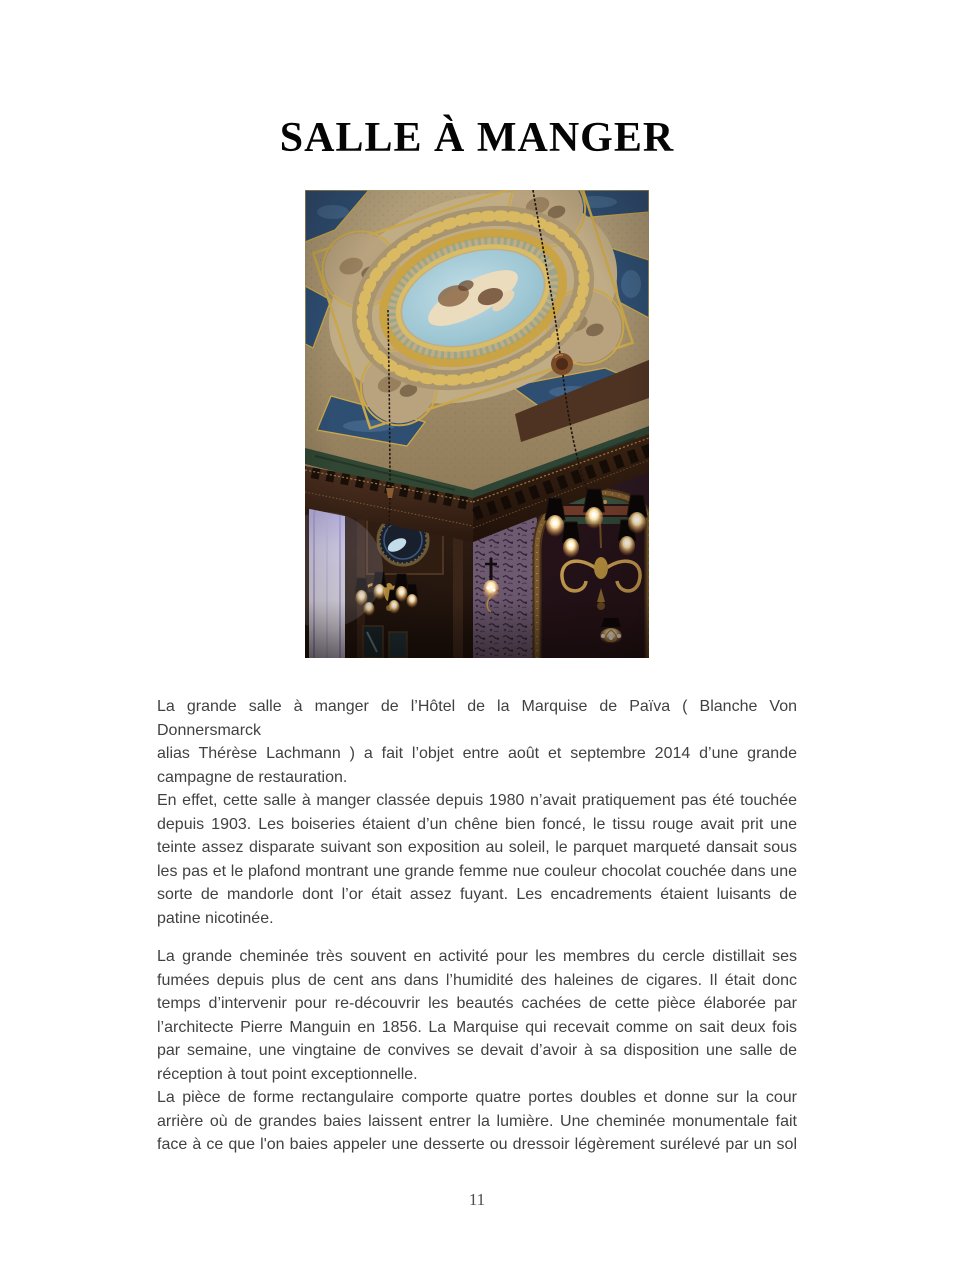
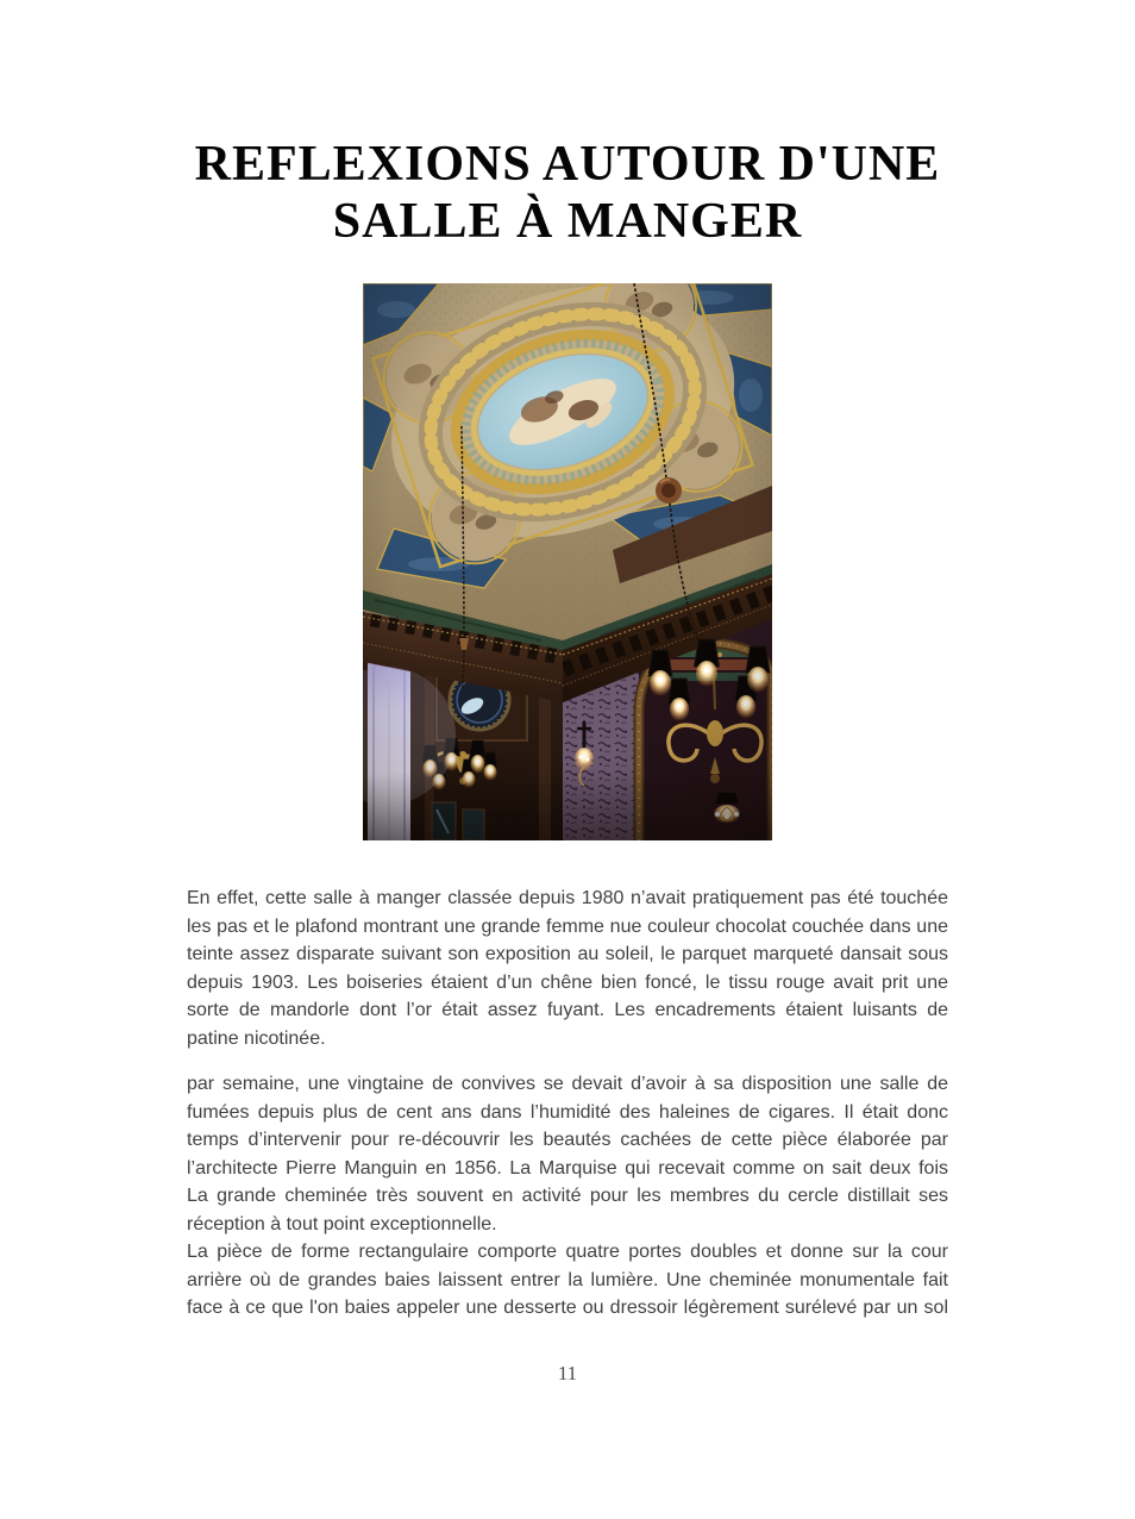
+ REFLEXIONS AUTOUR D'UNE
  SALLE À MANGER
- La grande salle à manger de l’Hôtel de la Marquise de Païva ( Blanche Von Donnersmarck
- alias Thérèse Lachmann ) a fait l’objet entre août et septembre 2014 d’une grande
- campagne de restauration.
  En effet, cette salle à manger classée depuis 1980 n’avait pratiquement pas été touchée
- depuis 1903. Les boiseries étaient d’un chêne bien foncé, le tissu rouge avait prit une
+ les pas et le plafond montrant une grande femme nue couleur chocolat couchée dans une
  teinte assez disparate suivant son exposition au soleil, le parquet marqueté dansait sous
- les pas et le plafond montrant une grande femme nue couleur chocolat couchée dans une
+ depuis 1903. Les boiseries étaient d’un chêne bien foncé, le tissu rouge avait prit une
  sorte de mandorle dont l’or était assez fuyant. Les encadrements étaient luisants de
  patine nicotinée.
- La grande cheminée très souvent en activité pour les membres du cercle distillait ses
+ par semaine, une vingtaine de convives se devait d’avoir à sa disposition une salle de
  fumées depuis plus de cent ans dans l’humidité des haleines de cigares. Il était donc
  temps d’intervenir pour re-découvrir les beautés cachées de cette pièce élaborée par
  l’architecte Pierre Manguin en 1856. La Marquise qui recevait comme on sait deux fois
- par semaine, une vingtaine de convives se devait d’avoir à sa disposition une salle de
+ La grande cheminée très souvent en activité pour les membres du cercle distillait ses
  réception à tout point exceptionnelle.
  La pièce de forme rectangulaire comporte quatre portes doubles et donne sur la cour
  arrière où de grandes baies laissent entrer la lumière. Une cheminée monumentale fait
  face à ce que l'on baies appeler une desserte ou dressoir légèrement surélevé par un sol
  11
